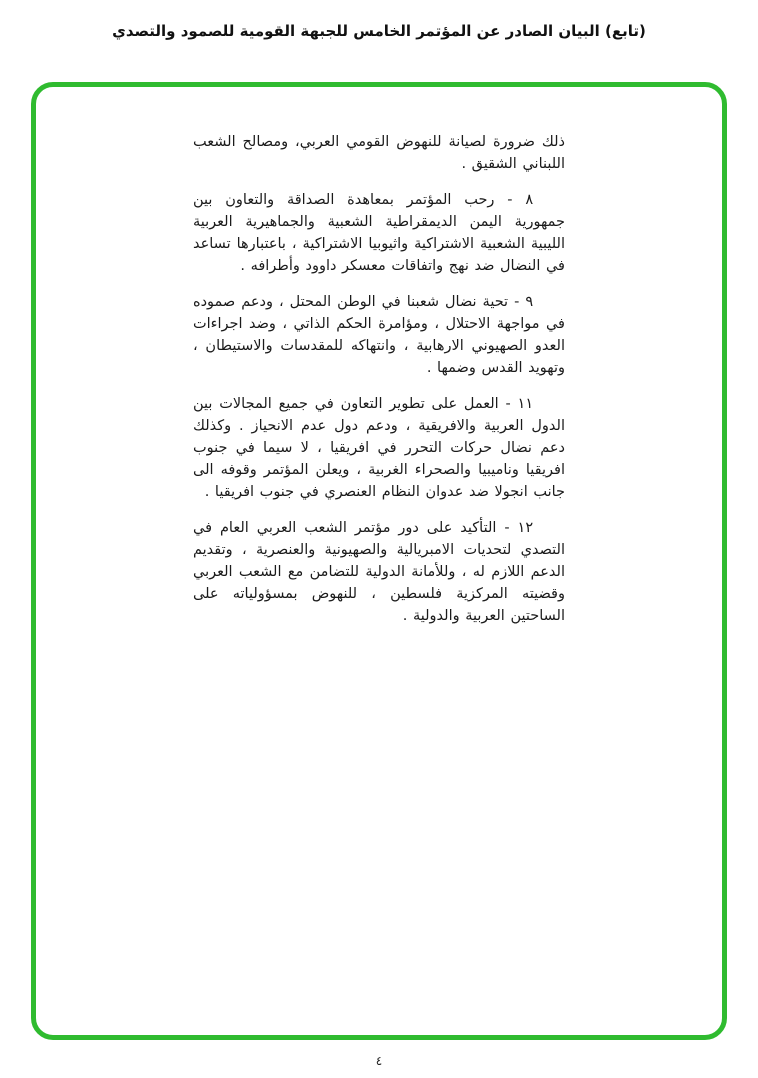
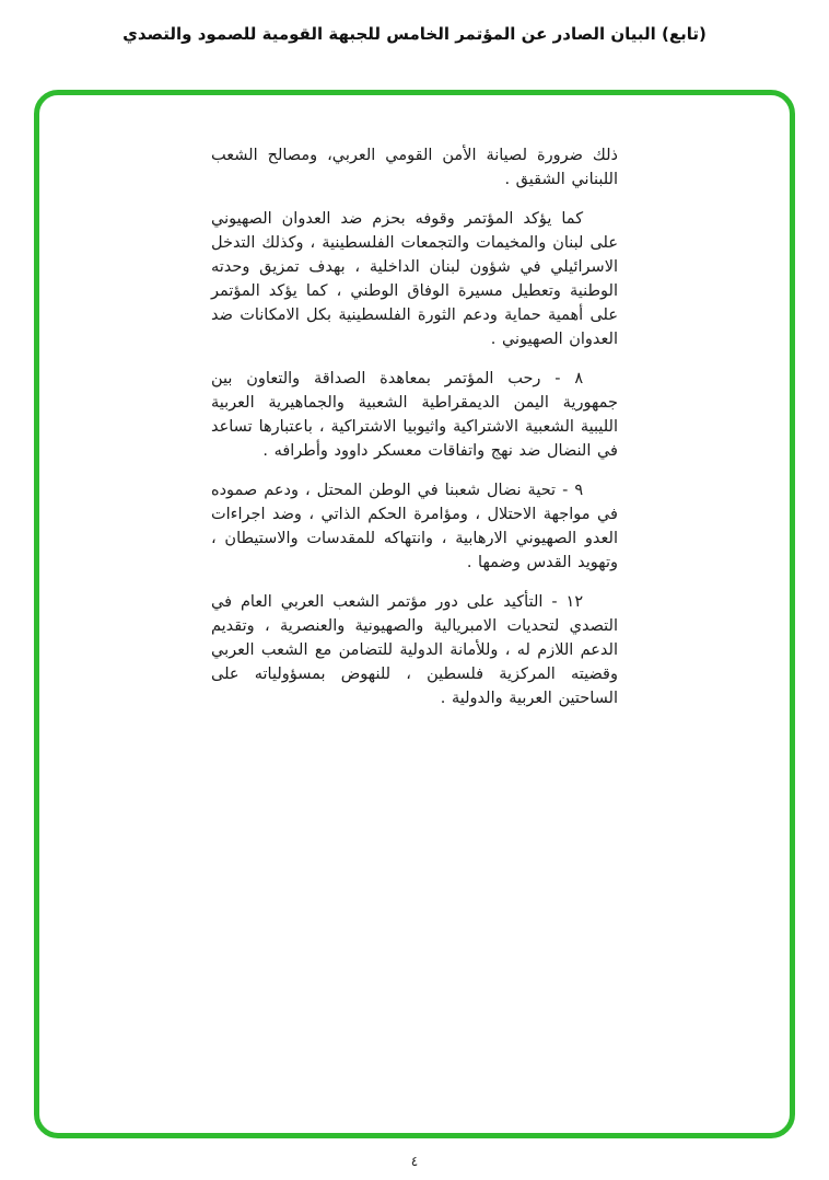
  (تابع) البيان الصادر عن المؤتمر الخامس للجبهة القومية للصمود والتصدي
- ذلك ضرورة لصيانة للنهوض القومي العربي، ومصالح الشعب اللبناني الشقيق .
+ ذلك ضرورة لصيانة الأمن القومي العربي، ومصالح الشعب اللبناني الشقيق .
+ كما يؤكد المؤتمر وقوفه بحزم ضد العدوان الصهيوني على لبنان والمخيمات والتجمعات الفلسطينية ، وكذلك التدخل الاسرائيلي في شؤون لبنان الداخلية ، بهدف تمزيق وحدته الوطنية وتعطيل مسيرة الوفاق الوطني ، كما يؤكد المؤتمر على أهمية حماية ودعم الثورة الفلسطينية بكل الامكانات ضد العدوان الصهيوني .
  ٨ - رحب المؤتمر بمعاهدة الصداقة والتعاون بين جمهورية اليمن الديمقراطية الشعبية والجماهيرية العربية الليبية الشعبية الاشتراكية واثيوبيا الاشتراكية ، باعتبارها تساعد في النضال ضد نهج واتفاقات معسكر داوود وأطرافه .
  ٩ - تحية نضال شعبنا في الوطن المحتل ، ودعم صموده في مواجهة الاحتلال ، ومؤامرة الحكم الذاتي ، وضد اجراءات العدو الصهيوني الارهابية ، وانتهاكه للمقدسات والاستيطان ، وتهويد القدس وضمها .
- ١١ - العمل على تطوير التعاون في جميع المجالات بين الدول العربية والافريقية ، ودعم دول عدم الانحياز . وكذلك دعم نضال حركات التحرر في افريقيا ، لا سيما في جنوب افريقيا وناميبيا والصحراء الغربية ، ويعلن المؤتمر وقوفه الى جانب انجولا ضد عدوان النظام العنصري في جنوب افريقيا .
  ١٢ - التأكيد على دور مؤتمر الشعب العربي العام في التصدي لتحديات الامبريالية والصهيونية والعنصرية ، وتقديم الدعم اللازم له ، وللأمانة الدولية للتضامن مع الشعب العربي وقضيته المركزية فلسطين ، للنهوض بمسؤولياته على الساحتين العربية والدولية .
  ٤
